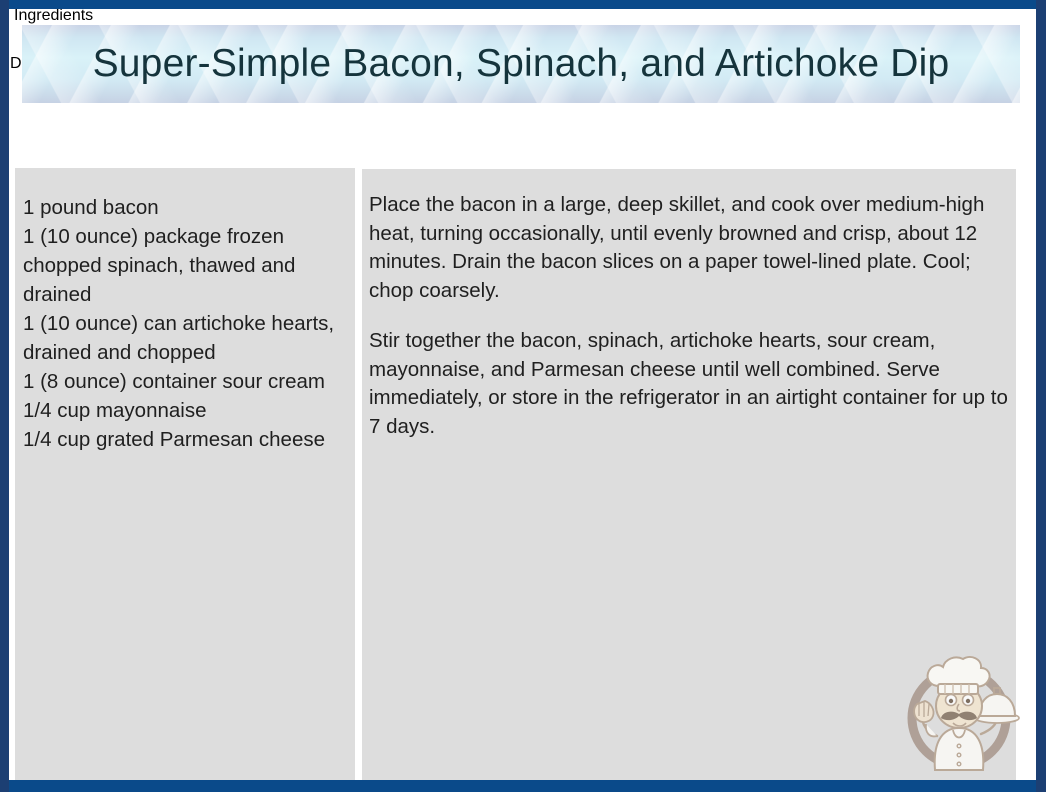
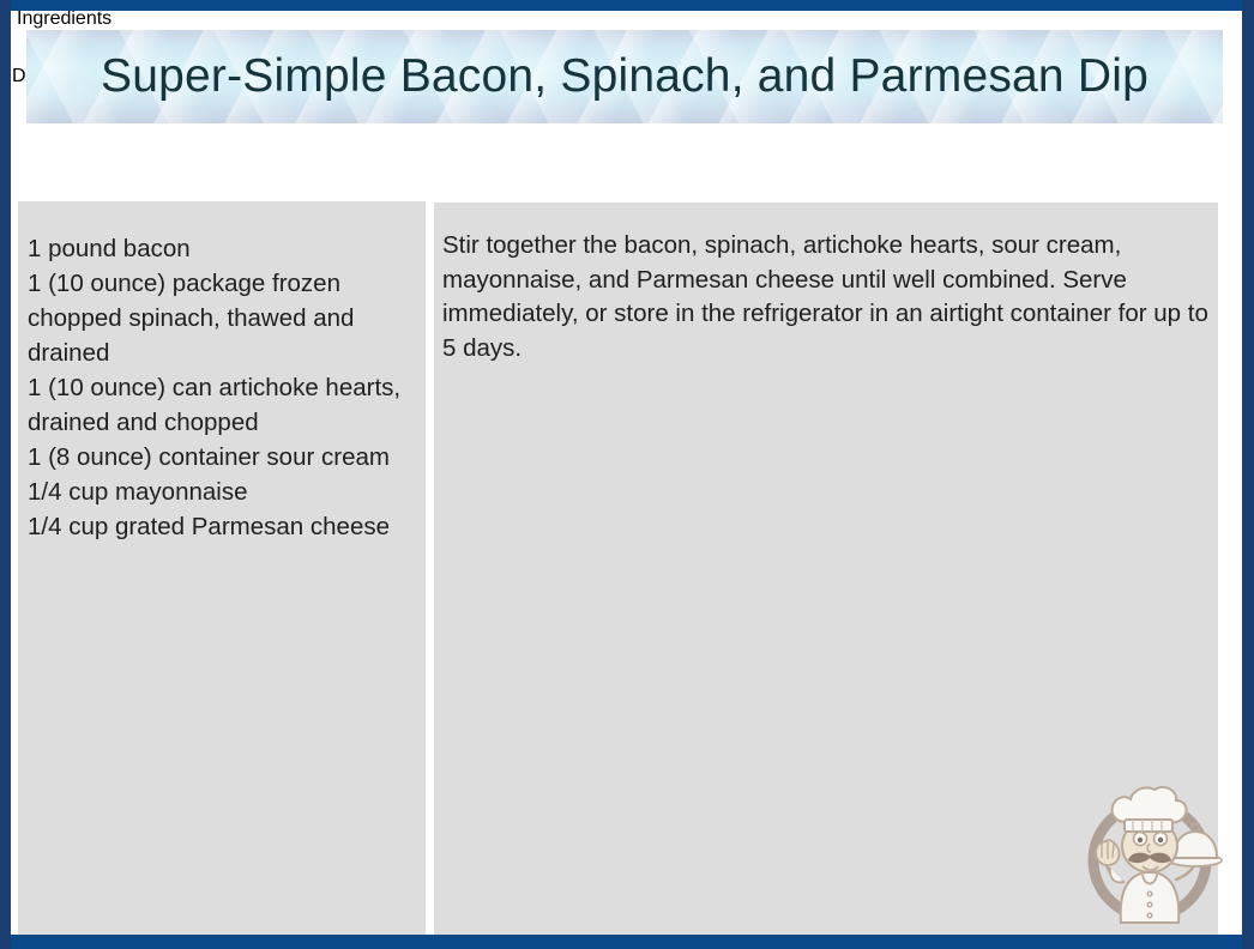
- Super-Simple Bacon, Spinach, and Artichoke Dip
+ Super-Simple Bacon, Spinach, and Parmesan Dip
  Ingredients
  1 pound bacon
  1 (10 ounce) package frozen chopped spinach, thawed and drained
  1 (10 ounce) can artichoke hearts, drained and chopped
  1 (8 ounce) container sour cream
  1/4 cup mayonnaise
  1/4 cup grated Parmesan cheese
- Place the bacon in a large, deep skillet, and cook over medium-high heat, turning occasionally, until evenly browned and crisp, about 12 minutes. Drain the bacon slices on a paper towel-lined plate. Cool; chop coarsely.
- Stir together the bacon, spinach, artichoke hearts, sour cream, mayonnaise, and Parmesan cheese until well combined. Serve immediately, or store in the refrigerator in an airtight container for up to 7 days.
+ Stir together the bacon, spinach, artichoke hearts, sour cream, mayonnaise, and Parmesan cheese until well combined. Serve immediately, or store in the refrigerator in an airtight container for up to 5 days.
